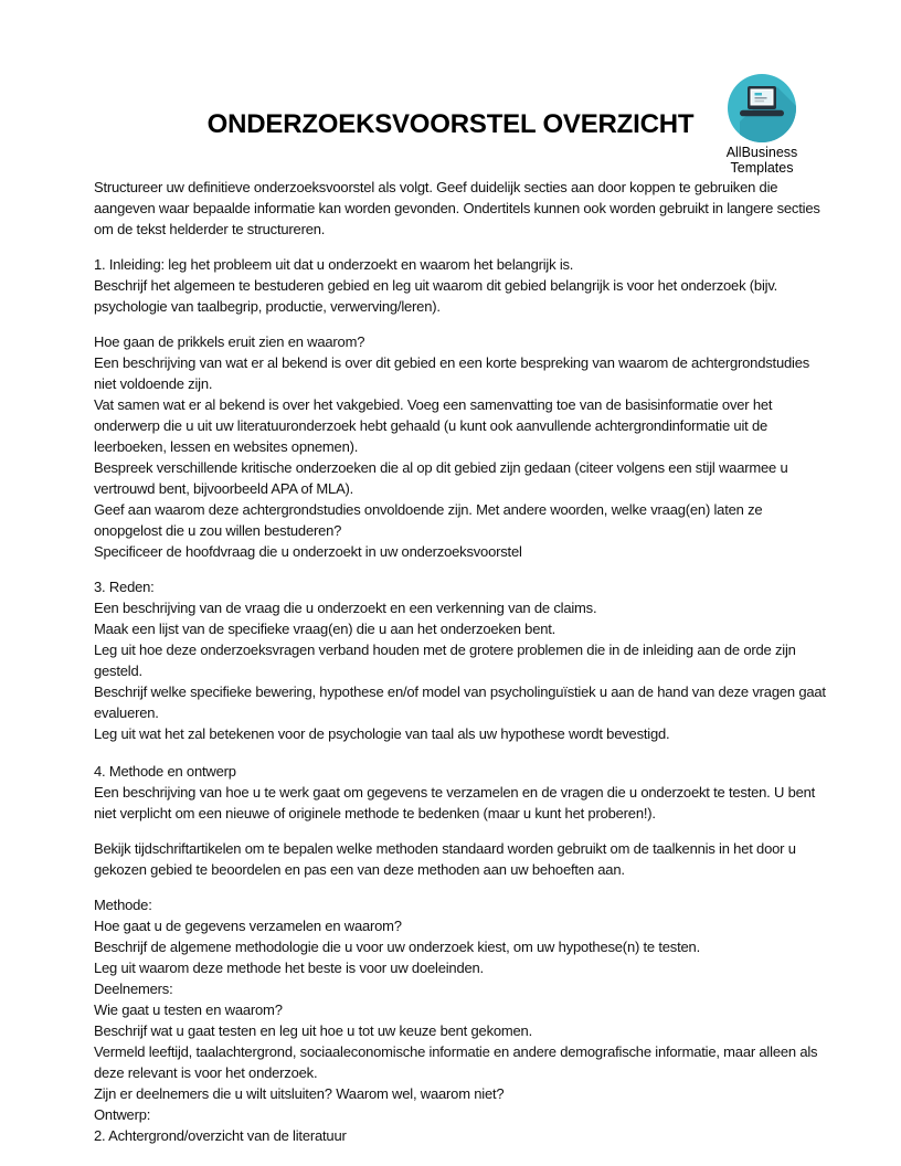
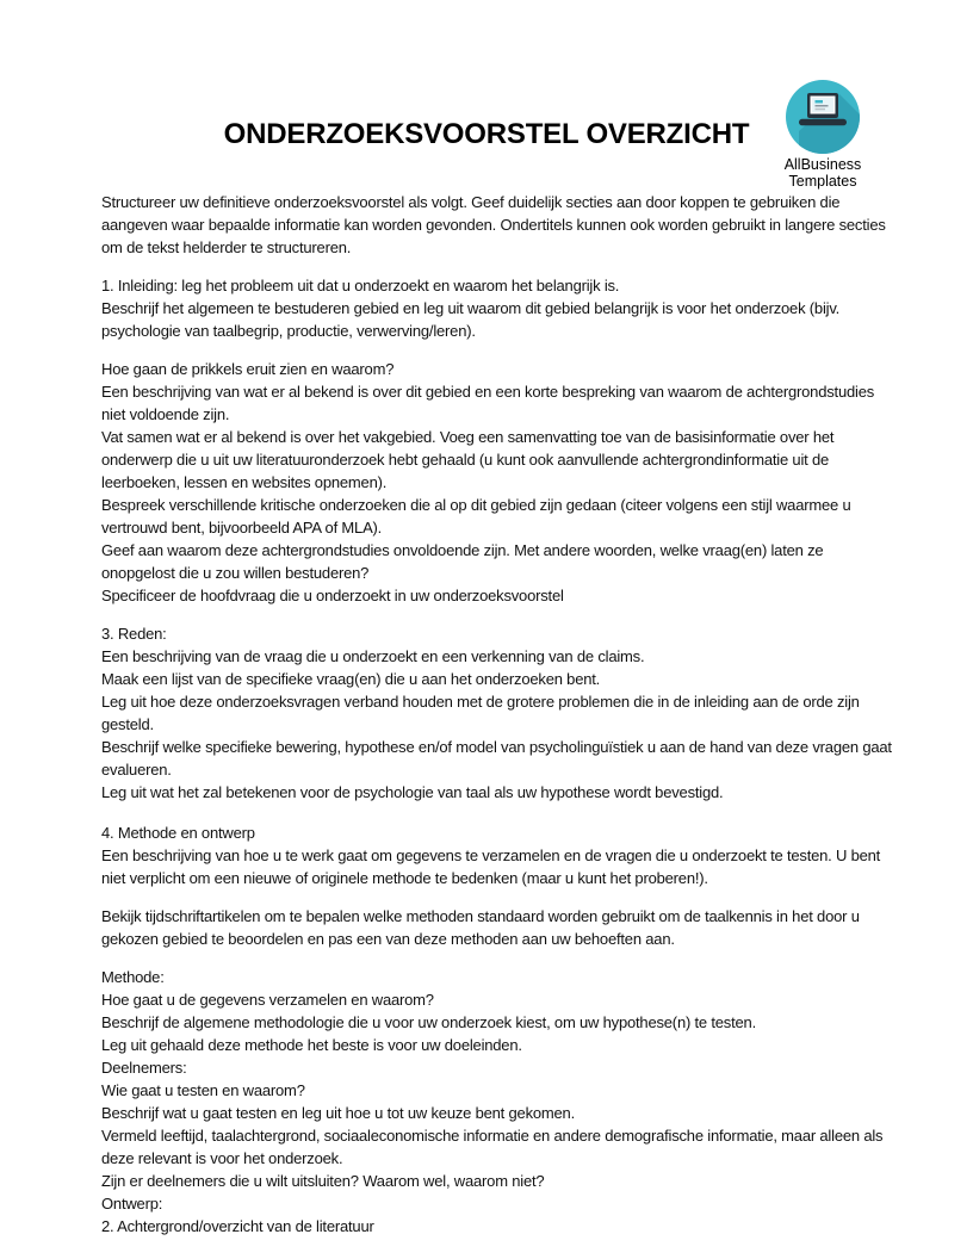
  AllBusiness
  Templates
  ONDERZOEKSVOORSTEL OVERZICHT
  Structureer uw definitieve onderzoeksvoorstel als volgt. Geef duidelijk secties aan door koppen te gebruiken die aangeven waar bepaalde informatie kan worden gevonden. Ondertitels kunnen ook worden gebruikt in langere secties om de tekst helderder te structureren.
  1. Inleiding: leg het probleem uit dat u onderzoekt en waarom het belangrijk is.
  Beschrijf het algemeen te bestuderen gebied en leg uit waarom dit gebied belangrijk is voor het onderzoek (bijv. psychologie van taalbegrip, productie, verwerving/leren).
  Hoe gaan de prikkels eruit zien en waarom?
  Een beschrijving van wat er al bekend is over dit gebied en een korte bespreking van waarom de achtergrondstudies niet voldoende zijn.
  Vat samen wat er al bekend is over het vakgebied. Voeg een samenvatting toe van de basisinformatie over het onderwerp die u uit uw literatuuronderzoek hebt gehaald (u kunt ook aanvullende achtergrondinformatie uit de leerboeken, lessen en websites opnemen).
  Bespreek verschillende kritische onderzoeken die al op dit gebied zijn gedaan (citeer volgens een stijl waarmee u vertrouwd bent, bijvoorbeeld APA of MLA).
  Geef aan waarom deze achtergrondstudies onvoldoende zijn. Met andere woorden, welke vraag(en) laten ze onopgelost die u zou willen bestuderen?
  Specificeer de hoofdvraag die u onderzoekt in uw onderzoeksvoorstel
  3. Reden:
  Een beschrijving van de vraag die u onderzoekt en een verkenning van de claims.
  Maak een lijst van de specifieke vraag(en) die u aan het onderzoeken bent.
  Leg uit hoe deze onderzoeksvragen verband houden met de grotere problemen die in de inleiding aan de orde zijn gesteld.
  Beschrijf welke specifieke bewering, hypothese en/of model van psycholinguïstiek u aan de hand van deze vragen gaat evalueren.
  Leg uit wat het zal betekenen voor de psychologie van taal als uw hypothese wordt bevestigd.
  4. Methode en ontwerp
  Een beschrijving van hoe u te werk gaat om gegevens te verzamelen en de vragen die u onderzoekt te testen. U bent niet verplicht om een nieuwe of originele methode te bedenken (maar u kunt het proberen!).
  Bekijk tijdschriftartikelen om te bepalen welke methoden standaard worden gebruikt om de taalkennis in het door u gekozen gebied te beoordelen en pas een van deze methoden aan uw behoeften aan.
  Methode:
  Hoe gaat u de gegevens verzamelen en waarom?
  Beschrijf de algemene methodologie die u voor uw onderzoek kiest, om uw hypothese(n) te testen.
- Leg uit waarom deze methode het beste is voor uw doeleinden.
+ Leg uit gehaald deze methode het beste is voor uw doeleinden.
  Deelnemers:
  Wie gaat u testen en waarom?
  Beschrijf wat u gaat testen en leg uit hoe u tot uw keuze bent gekomen.
  Vermeld leeftijd, taalachtergrond, sociaaleconomische informatie en andere demografische informatie, maar alleen als deze relevant is voor het onderzoek.
  Zijn er deelnemers die u wilt uitsluiten? Waarom wel, waarom niet?
  Ontwerp:
  2. Achtergrond/overzicht van de literatuur
